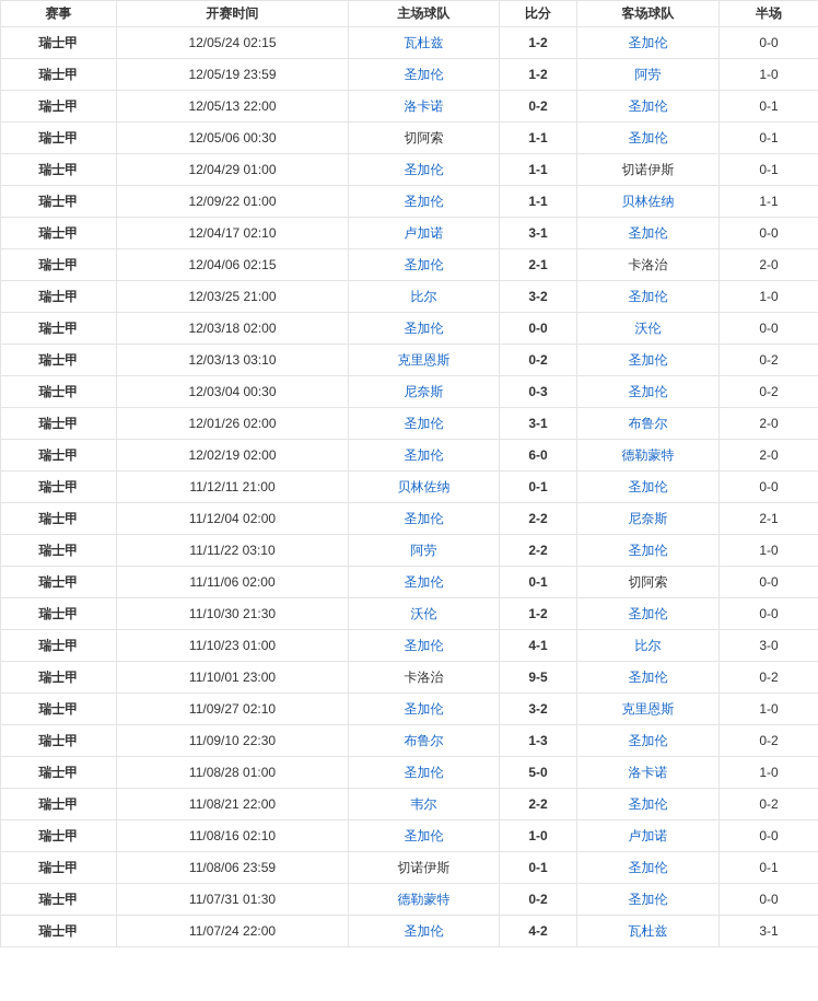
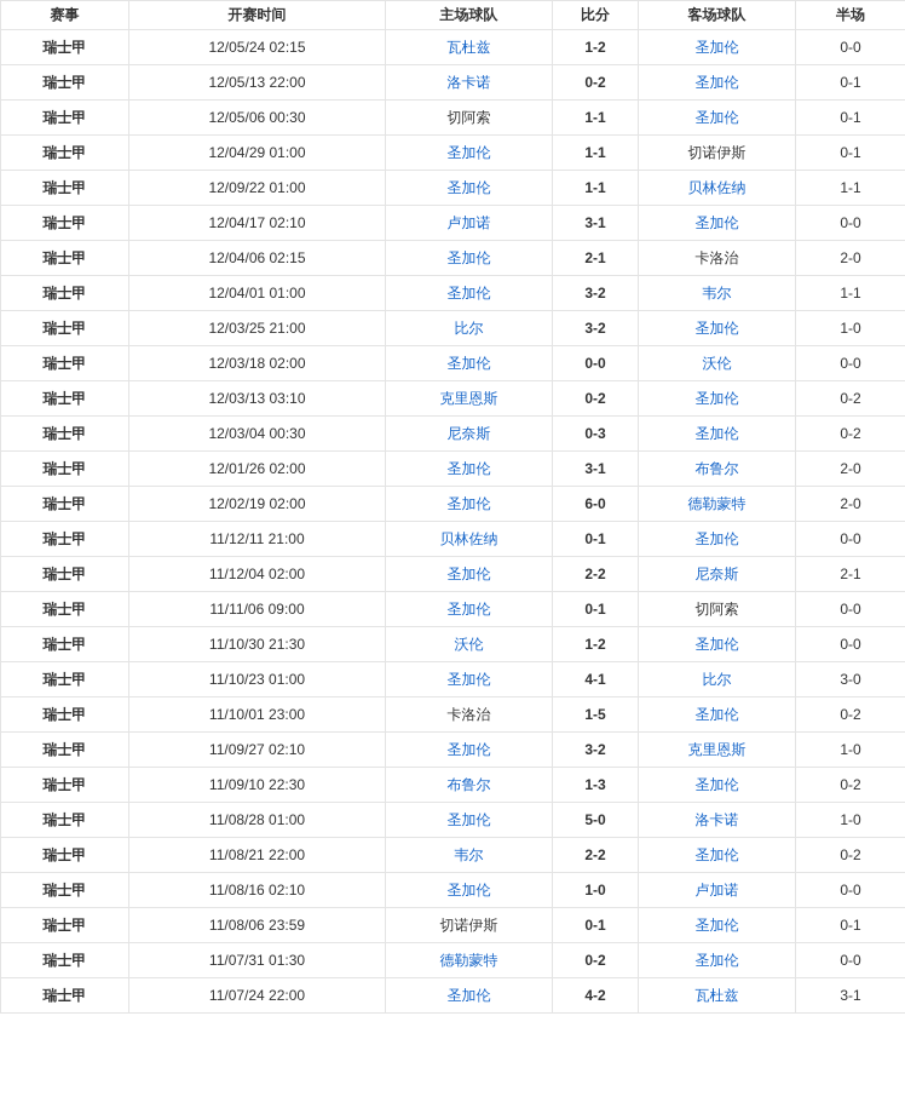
  赛事	开赛时间	主场球队	比分	客场球队	半场
  瑞士甲	12/05/24 02:15	瓦杜兹	1-2	圣加伦	0-0
- 瑞士甲	12/05/19 23:59	圣加伦	1-2	阿劳	1-0
  瑞士甲	12/05/13 22:00	洛卡诺	0-2	圣加伦	0-1
  瑞士甲	12/05/06 00:30	切阿索	1-1	圣加伦	0-1
  瑞士甲	12/04/29 01:00	圣加伦	1-1	切诺伊斯	0-1
  瑞士甲	12/09/22 01:00	圣加伦	1-1	贝林佐纳	1-1
  瑞士甲	12/04/17 02:10	卢加诺	3-1	圣加伦	0-0
  瑞士甲	12/04/06 02:15	圣加伦	2-1	卡洛治	2-0
+ 瑞士甲	12/04/01 01:00	圣加伦	3-2	韦尔	1-1
  瑞士甲	12/03/25 21:00	比尔	3-2	圣加伦	1-0
  瑞士甲	12/03/18 02:00	圣加伦	0-0	沃伦	0-0
  瑞士甲	12/03/13 03:10	克里恩斯	0-2	圣加伦	0-2
  瑞士甲	12/03/04 00:30	尼奈斯	0-3	圣加伦	0-2
  瑞士甲	12/01/26 02:00	圣加伦	3-1	布鲁尔	2-0
  瑞士甲	12/02/19 02:00	圣加伦	6-0	德勒蒙特	2-0
  瑞士甲	11/12/11 21:00	贝林佐纳	0-1	圣加伦	0-0
  瑞士甲	11/12/04 02:00	圣加伦	2-2	尼奈斯	2-1
- 瑞士甲	11/11/22 03:10	阿劳	2-2	圣加伦	1-0
- 瑞士甲	11/11/06 02:00	圣加伦	0-1	切阿索	0-0
+ 瑞士甲	11/11/06 09:00	圣加伦	0-1	切阿索	0-0
  瑞士甲	11/10/30 21:30	沃伦	1-2	圣加伦	0-0
  瑞士甲	11/10/23 01:00	圣加伦	4-1	比尔	3-0
- 瑞士甲	11/10/01 23:00	卡洛治	9-5	圣加伦	0-2
+ 瑞士甲	11/10/01 23:00	卡洛治	1-5	圣加伦	0-2
  瑞士甲	11/09/27 02:10	圣加伦	3-2	克里恩斯	1-0
  瑞士甲	11/09/10 22:30	布鲁尔	1-3	圣加伦	0-2
  瑞士甲	11/08/28 01:00	圣加伦	5-0	洛卡诺	1-0
  瑞士甲	11/08/21 22:00	韦尔	2-2	圣加伦	0-2
  瑞士甲	11/08/16 02:10	圣加伦	1-0	卢加诺	0-0
  瑞士甲	11/08/06 23:59	切诺伊斯	0-1	圣加伦	0-1
  瑞士甲	11/07/31 01:30	德勒蒙特	0-2	圣加伦	0-0
  瑞士甲	11/07/24 22:00	圣加伦	4-2	瓦杜兹	3-1
